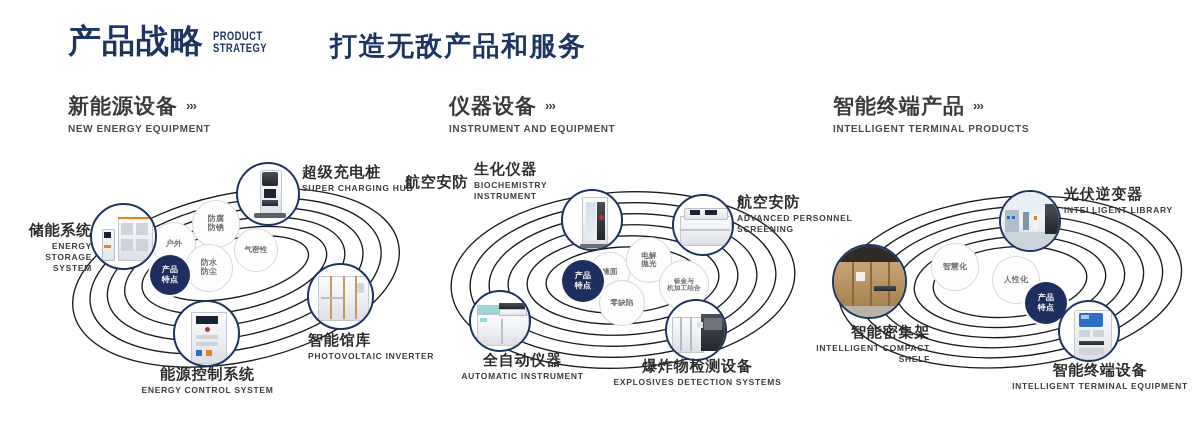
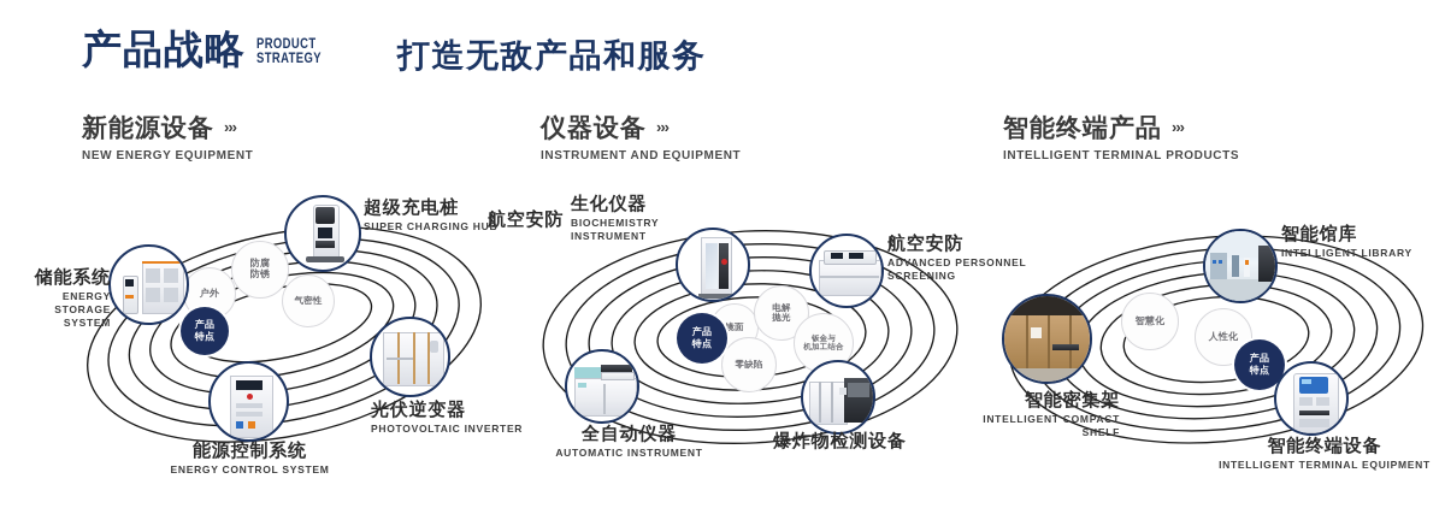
  产品战略
  PRODUCT
  STRATEGY
  打造无敌产品和服务
  新能源设备 ›››
  NEW ENERGY EQUIPMENT
  仪器设备 ›››
  INSTRUMENT AND EQUIPMENT
  智能终端产品 ›››
  INTELLIGENT TERMINAL PRODUCTS
  户外
  防腐
  防锈
- 防水
- 防尘
  气密性
  产品
  特点
  储能系统
  ENERGY STORAGE
  SYSTEM
  超级充电桩
  SUPER CHARGING HUB
- 智能馆库
+ 光伏逆变器
  PHOTOVOLTAIC INVERTER
  能源控制系统
  ENERGY CONTROL SYSTEM
  镜面
  电解
  抛光
  零缺陷
  产品
  特点
  航空安防
  生化仪器
  BIOCHEMISTRY
  INSTRUMENT
  航空安防
  ADVANCED PERSONNEL
  SCREENING
  爆炸物检测设备
- EXPLOSIVES DETECTION SYSTEMS
  全自动仪器
  AUTOMATIC INSTRUMENT
  智慧化
  人性化
  产品
  特点
- 光伏逆变器
+ 智能馆库
  INTELLIGENT LIBRARY
  智能终端设备
  INTELLIGENT TERMINAL EQUIPMENT
  智能密集架
  INTELLIGENT COMPACT
  SHELF
